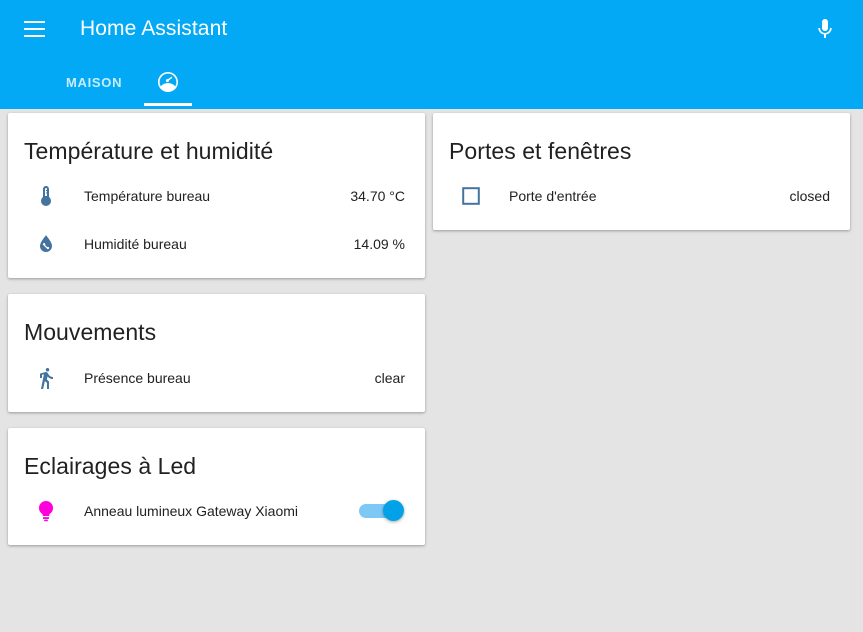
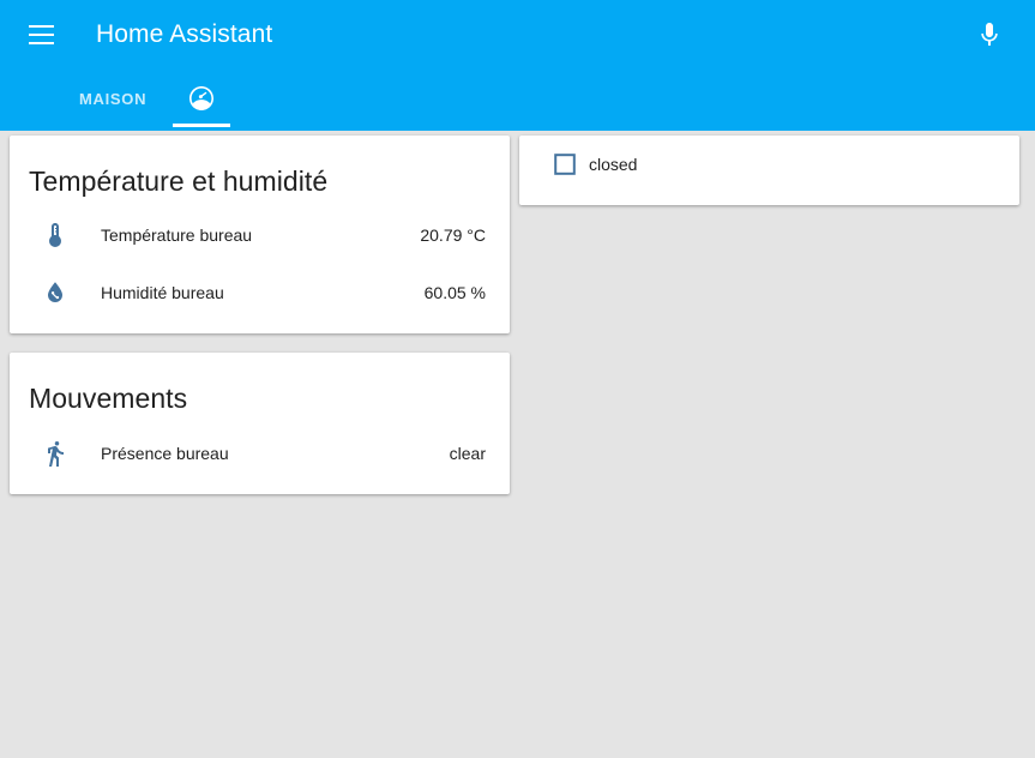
  Home Assistant
  MAISON
  Température et humidité
  Température bureau
- 34.70 °C
+ 20.79 °C
  Humidité bureau
- 14.09 %
+ 60.05 %
  Mouvements
  Présence bureau
  clear
- Eclairages à Led
- Anneau lumineux Gateway Xiaomi
- Portes et fenêtres
- Porte d'entrée
  closed
